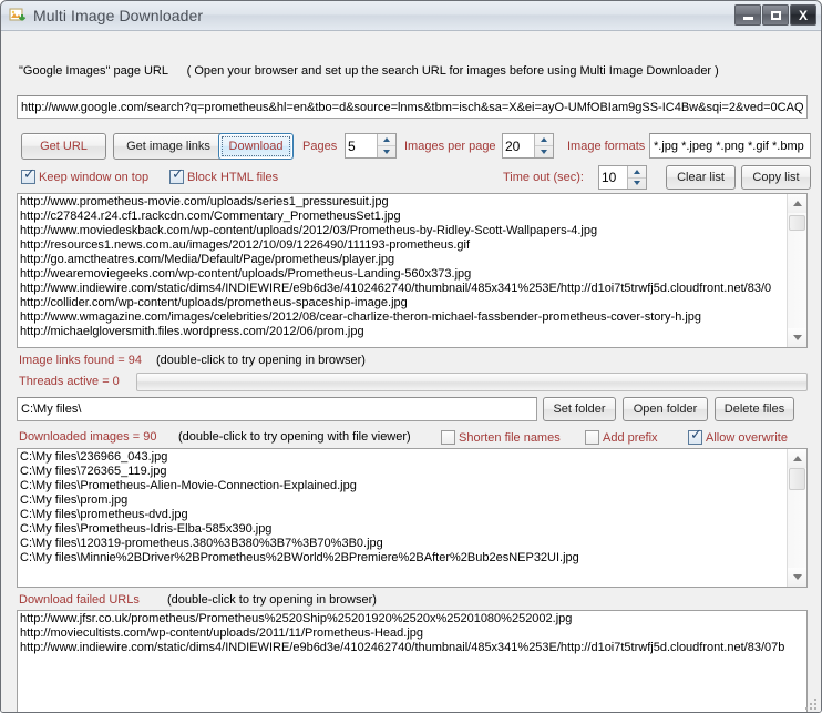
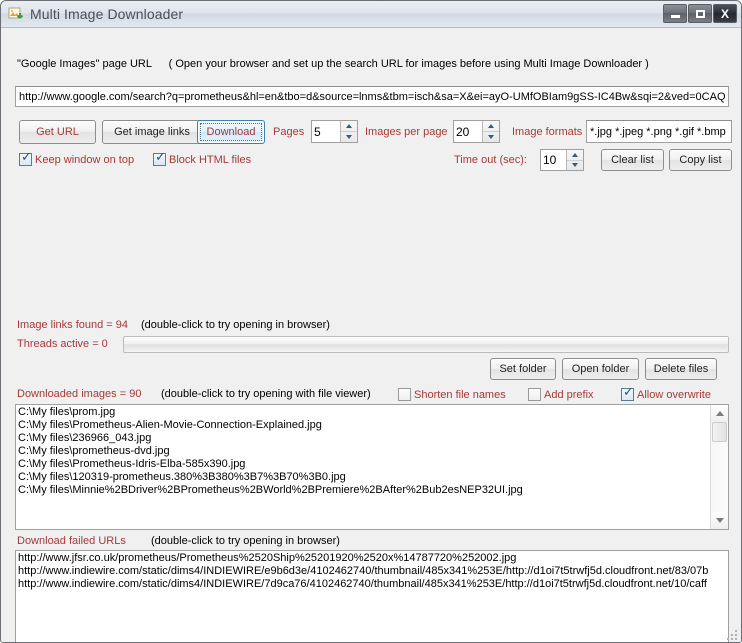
  Multi Image Downloader
  X
  "Google Images" page URL ( Open your browser and set up the search URL for images before using Multi Image Downloader )
  http://www.google.com/search?q=prometheus&hl=en&tbo=d&source=lnms&tbm=isch&sa=X&ei=ayO-UMfOBIam9gSS-IC4Bw&sqi=2&ved=0CAQ
  Get URL
  Get image links
  Download
  Pages
  5
  Images per page
  20
  Image formats
  *.jpg *.jpeg *.png *.gif *.bmp
  ✓
  Keep window on top
  ✓
  Block HTML files
  Time out (sec):
  10
  Clear list
  Copy list
- http://www.prometheus-movie.com/uploads/series1_pressuresuit.jpg
- http://c278424.r24.cf1.rackcdn.com/Commentary_PrometheusSet1.jpg
- http://www.moviedeskback.com/wp-content/uploads/2012/03/Prometheus-by-Ridley-Scott-Wallpapers-4.jpg
- http://resources1.news.com.au/images/2012/10/09/1226490/111193-prometheus.gif
- http://go.amctheatres.com/Media/Default/Page/prometheus/player.jpg
- http://wearemoviegeeks.com/wp-content/uploads/Prometheus-Landing-560x373.jpg
- http://www.indiewire.com/static/dims4/INDIEWIRE/e9b6d3e/4102462740/thumbnail/485x341%253E/http://d1oi7t5trwfj5d.cloudfront.net/83/0
- http://collider.com/wp-content/uploads/prometheus-spaceship-image.jpg
- http://www.wmagazine.com/images/celebrities/2012/08/cear-charlize-theron-michael-fassbender-prometheus-cover-story-h.jpg
- http://michaelgloversmith.files.wordpress.com/2012/06/prom.jpg
  Image links found = 94
  (double-click to try opening in browser)
  Threads active = 0
- C:\My files\
  Set folder
  Open folder
  Delete files
  Downloaded images = 90
  (double-click to try opening with file viewer)
  Shorten file names
  Add prefix
  ✓
  Allow overwrite
- C:\My files\236966_043.jpg
+ C:\My files\prom.jpg
- C:\My files\726365_119.jpg
  C:\My files\Prometheus-Alien-Movie-Connection-Explained.jpg
- C:\My files\prom.jpg
+ C:\My files\236966_043.jpg
  C:\My files\prometheus-dvd.jpg
  C:\My files\Prometheus-Idris-Elba-585x390.jpg
  C:\My files\120319-prometheus.380%3B380%3B7%3B70%3B0.jpg
  C:\My files\Minnie%2BDriver%2BPrometheus%2BWorld%2BPremiere%2BAfter%2Bub2esNEP32UI.jpg
  Download failed URLs
  (double-click to try opening in browser)
- http://www.jfsr.co.uk/prometheus/Prometheus%2520Ship%25201920%2520x%25201080%252002.jpg
+ http://www.jfsr.co.uk/prometheus/Prometheus%2520Ship%25201920%2520x%14787720%252002.jpg
- http://moviecultists.com/wp-content/uploads/2011/11/Prometheus-Head.jpg
  http://www.indiewire.com/static/dims4/INDIEWIRE/e9b6d3e/4102462740/thumbnail/485x341%253E/http://d1oi7t5trwfj5d.cloudfront.net/83/07b
+ http://www.indiewire.com/static/dims4/INDIEWIRE/7d9ca76/4102462740/thumbnail/485x341%253E/http://d1oi7t5trwfj5d.cloudfront.net/10/caff
